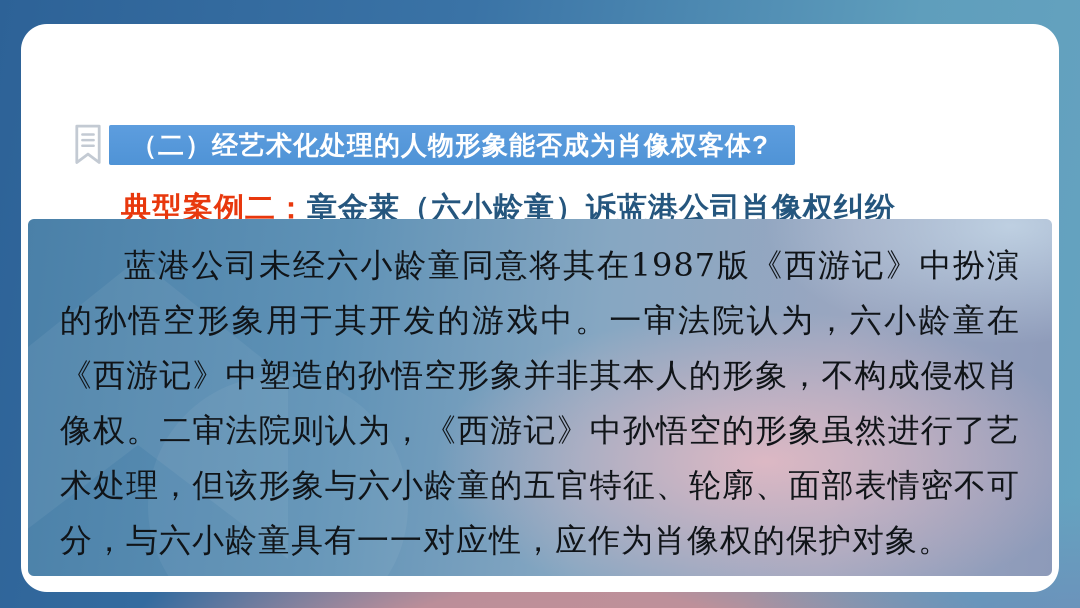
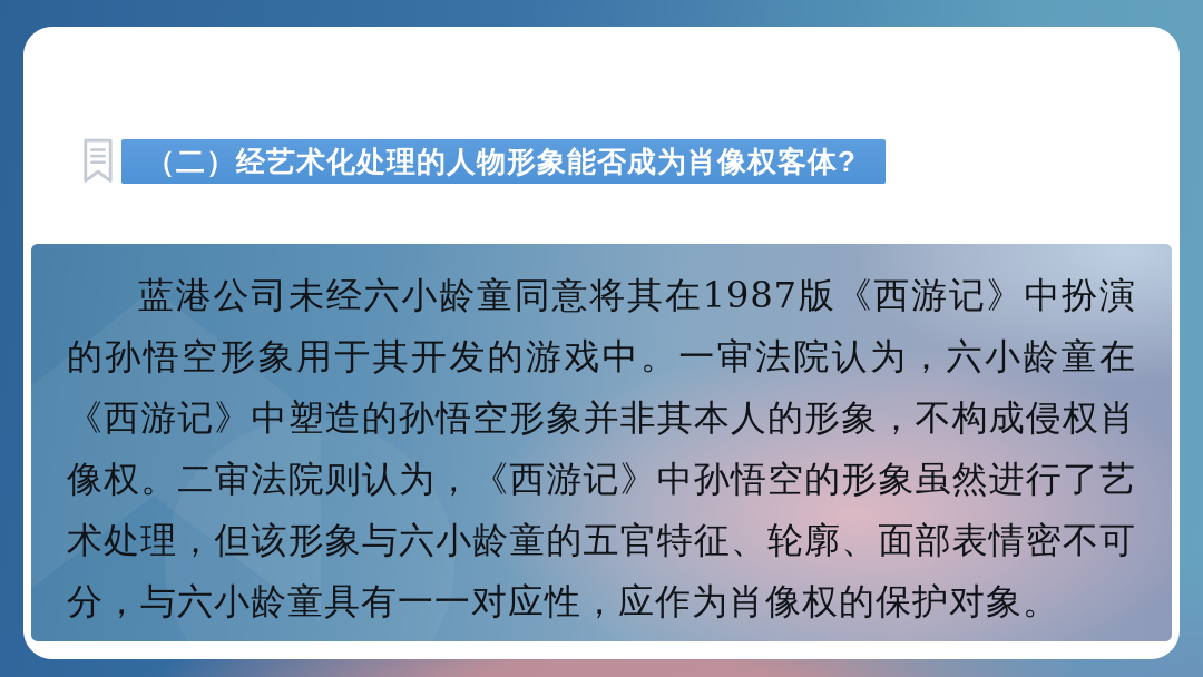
  （二）经艺术化处理的人物形象能否成为肖像权客体?
- 典型案例二：章金莱（六小龄童）诉蓝港公司肖像权纠纷
  蓝港公司未经六小龄童同意将其在1987版《西游记》中扮演的孙悟空形象用于其开发的游戏中。一审法院认为，六小龄童在《西游记》中塑造的孙悟空形象并非其本人的形象，不构成侵权肖像权。二审法院则认为，《西游记》中孙悟空的形象虽然进行了艺术处理，但该形象与六小龄童的五官特征、轮廓、面部表情密不可分，与六小龄童具有一一对应性，应作为肖像权的保护对象。
